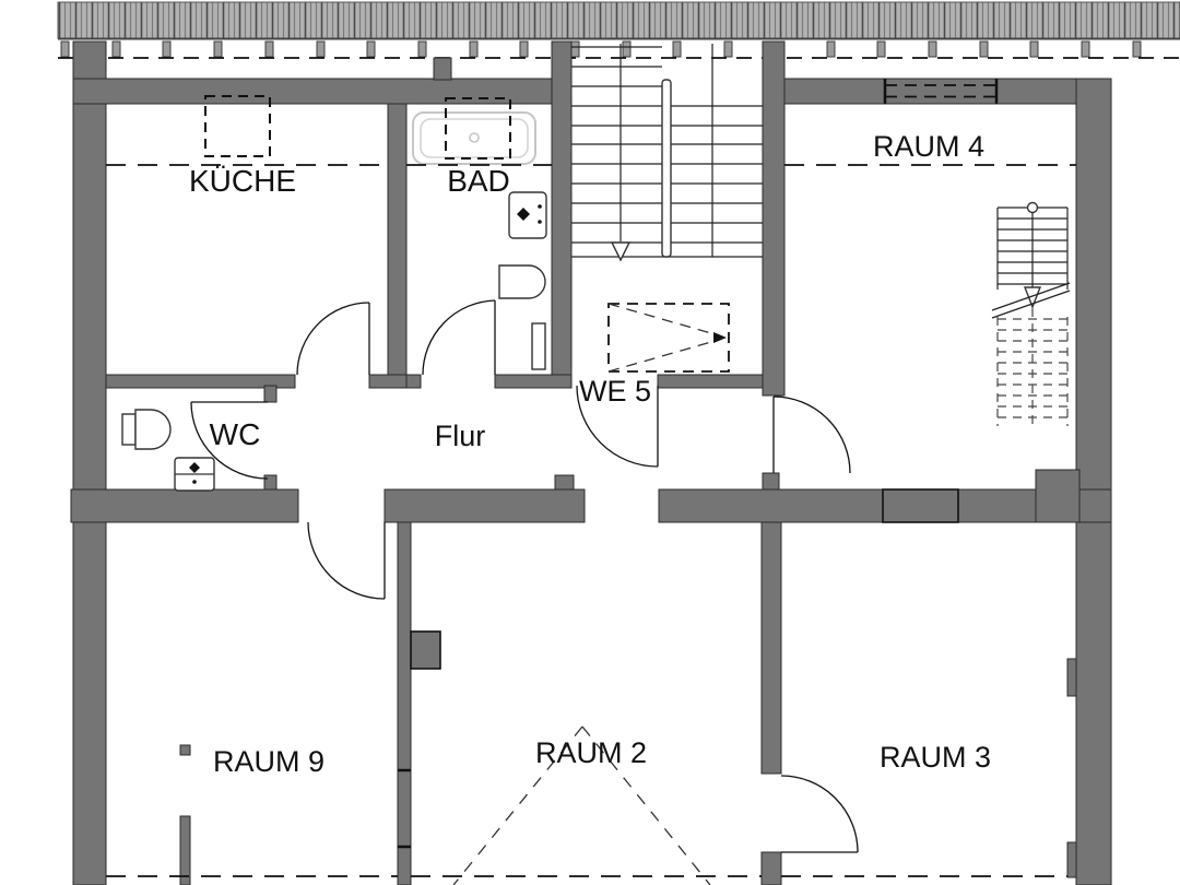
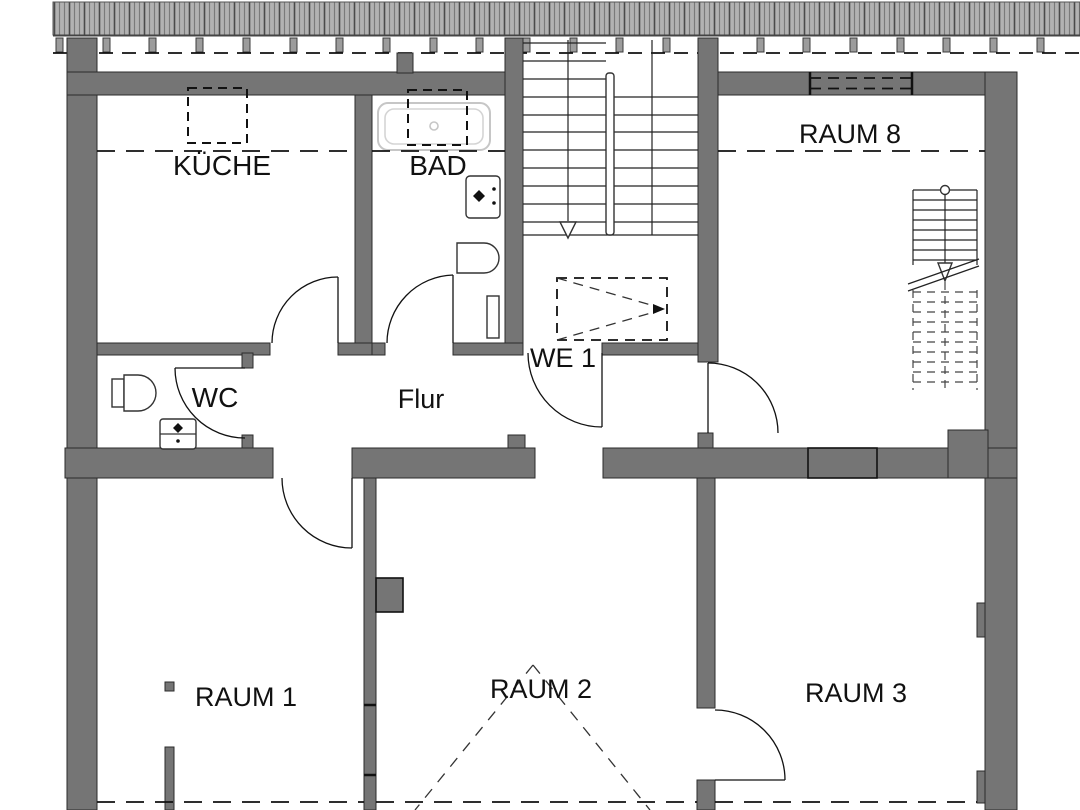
  KÜCHE
  BAD
- WE 5
+ WE 1
  WC
  Flur
- RAUM 4
+ RAUM 8
- RAUM 9
+ RAUM 1
  RAUM 2
  RAUM 3
